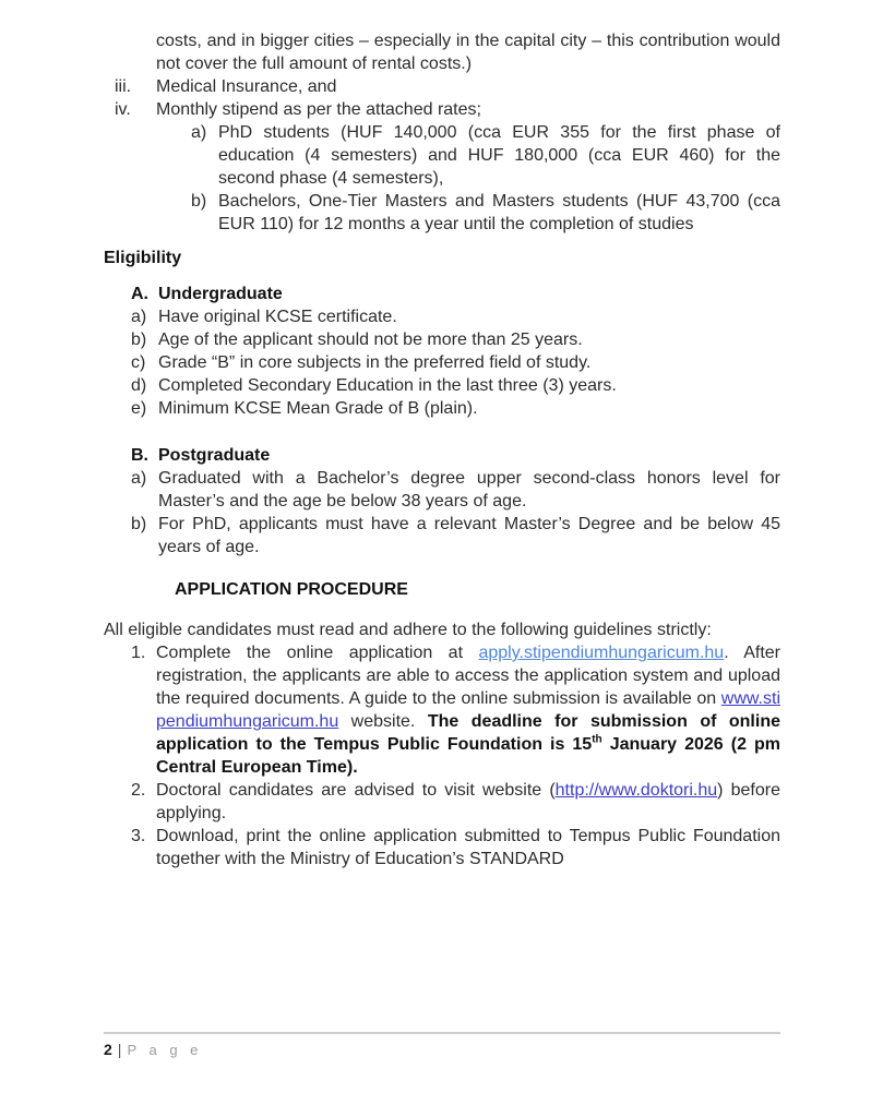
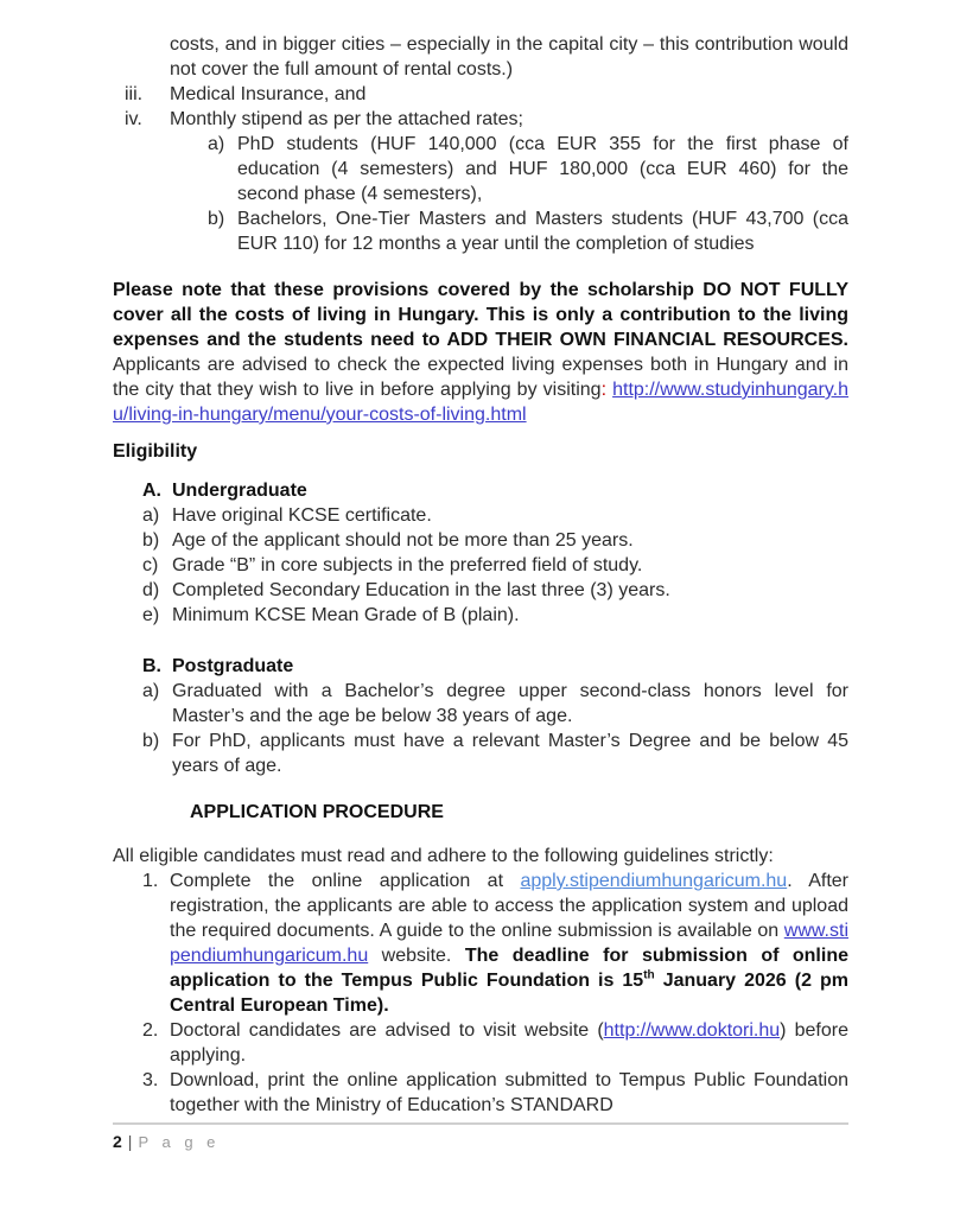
  costs, and in bigger cities – especially in the capital city – this contribution would not cover the full amount of rental costs.)
  iii.
  Medical Insurance, and
  iv.
  Monthly stipend as per the attached rates;
  a)
  PhD students (HUF 140,000 (cca EUR 355 for the first phase of education (4 semesters) and HUF 180,000 (cca EUR 460) for the second phase (4 semesters),
  b)
  Bachelors, One-Tier Masters and Masters students (HUF 43,700 (cca EUR 110) for 12 months a year until the completion of studies
+ Please note that these provisions covered by the scholarship DO NOT FULLY cover all the costs of living in Hungary. This is only a contribution to the living expenses and the students need to ADD THEIR OWN FINANCIAL RESOURCES. Applicants are advised to check the expected living expenses both in Hungary and in the city that they wish to live in before applying by visiting: http://www.studyinhungary.hu/living-in-hungary/menu/your-costs-of-living.html
  Eligibility
  A.
  Undergraduate
  a)
  Have original KCSE certificate.
  b)
  Age of the applicant should not be more than 25 years.
  c)
  Grade “B” in core subjects in the preferred field of study.
  d)
  Completed Secondary Education in the last three (3) years.
  e)
  Minimum KCSE Mean Grade of B (plain).
  B.
  Postgraduate
  a)
  Graduated with a Bachelor’s degree upper second-class honors level for Master’s and the age be below 38 years of age.
  b)
  For PhD, applicants must have a relevant Master’s Degree and be below 45 years of age.
  APPLICATION PROCEDURE
  All eligible candidates must read and adhere to the following guidelines strictly:
  1.
  Complete the online application at apply.stipendiumhungaricum.hu. After registration, the applicants are able to access the application system and upload the required documents. A guide to the online submission is available on www.stipendiumhungaricum.hu website. The deadline for submission of online application to the Tempus Public Foundation is 15th January 2026 (2 pm Central European Time).
  2.
  Doctoral candidates are advised to visit website (http://www.doktori.hu) before applying.
  3.
  Download, print the online application submitted to Tempus Public Foundation together with the Ministry of Education’s STANDARD
  2 | P a g e
